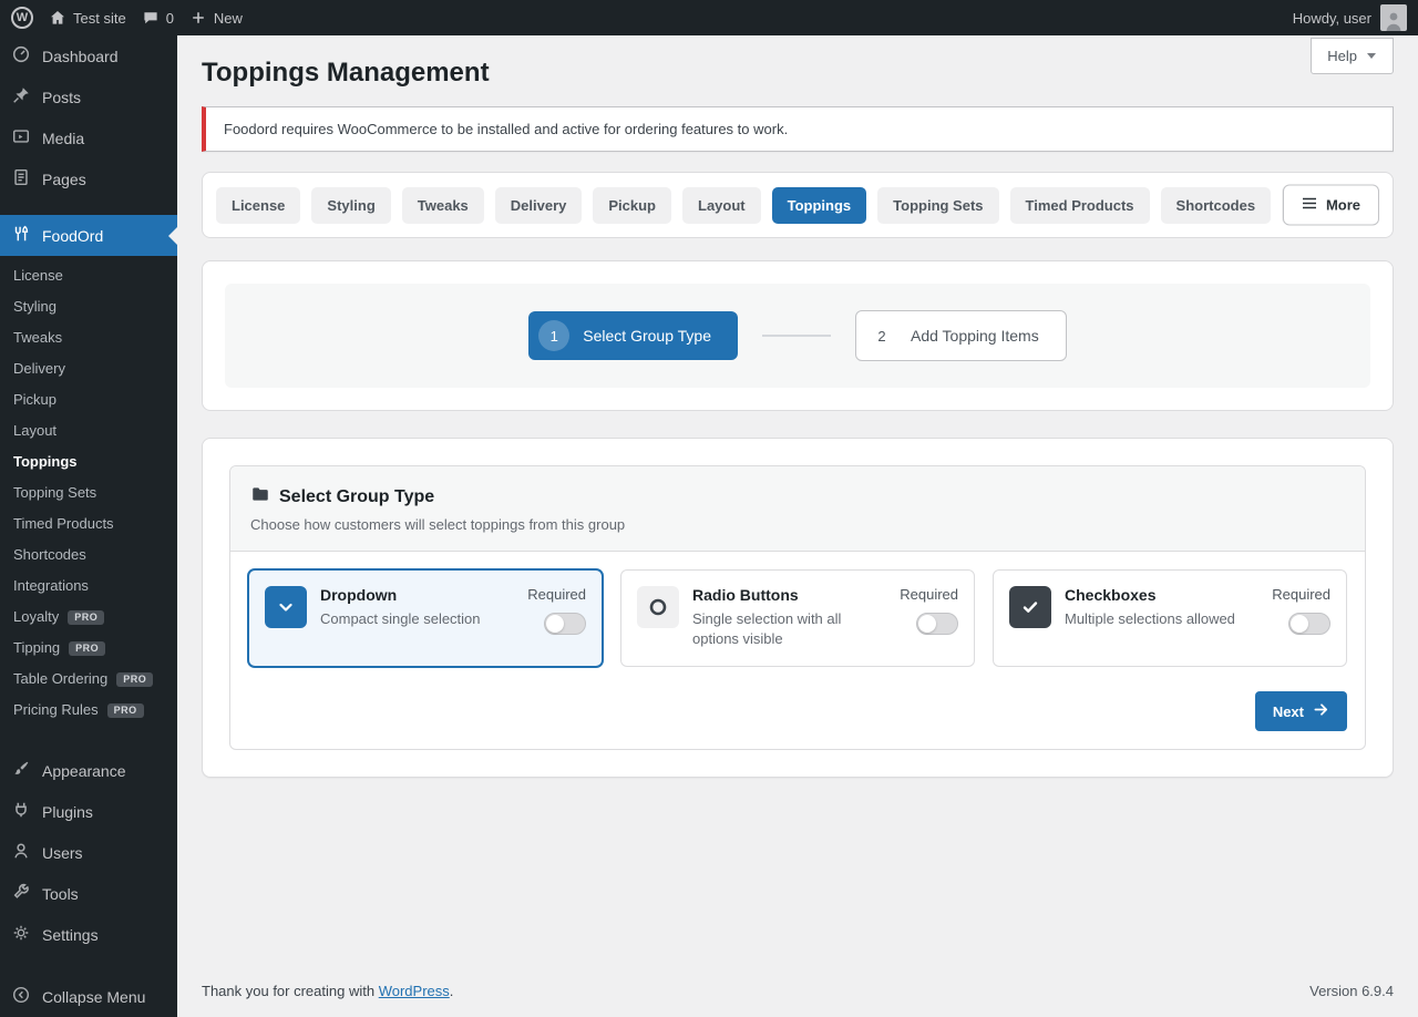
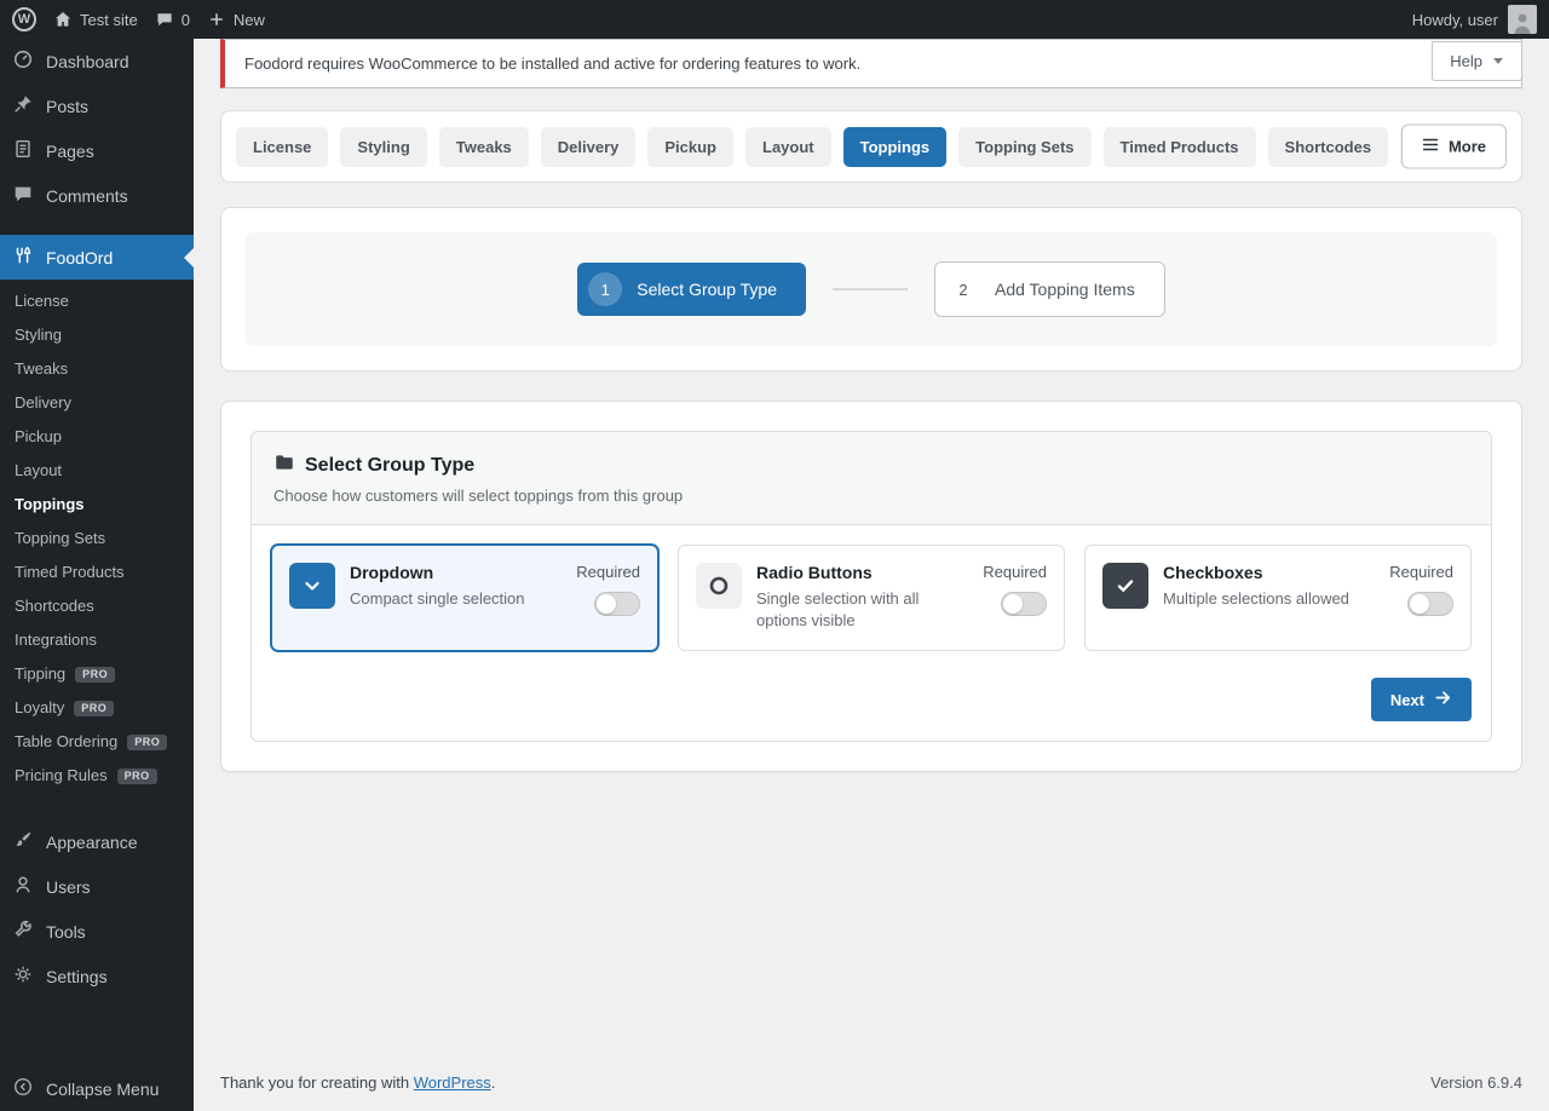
  W
  Test site
  0
  New
  Howdy, user
  Dashboard
  Posts
- Media
  Pages
+ Comments
  FoodOrd
  License
  Styling
  Tweaks
  Delivery
  Pickup
  Layout
  Toppings
  Topping Sets
  Timed Products
  Shortcodes
  Integrations
- Loyalty
+ Tipping
  PRO
- Tipping
+ Loyalty
  PRO
  Table Ordering
  PRO
  Pricing Rules
  PRO
  Appearance
- Plugins
  Users
  Tools
  Settings
  Collapse Menu
  Help
- Toppings Management
  Foodord requires WooCommerce to be installed and active for ordering features to work.
  License
  Styling
  Tweaks
  Delivery
  Pickup
  Layout
  Toppings
  Topping Sets
  Timed Products
  Shortcodes
  More
  1
  Select Group Type
  2
  Add Topping Items
  Select Group Type
  Choose how customers will select toppings from this group
  Dropdown
  Compact single selection
  Required
  Radio Buttons
  Single selection with all options visible
  Required
  Checkboxes
  Multiple selections allowed
  Required
  Next
  Thank you for creating with WordPress.
  Version 6.9.4
